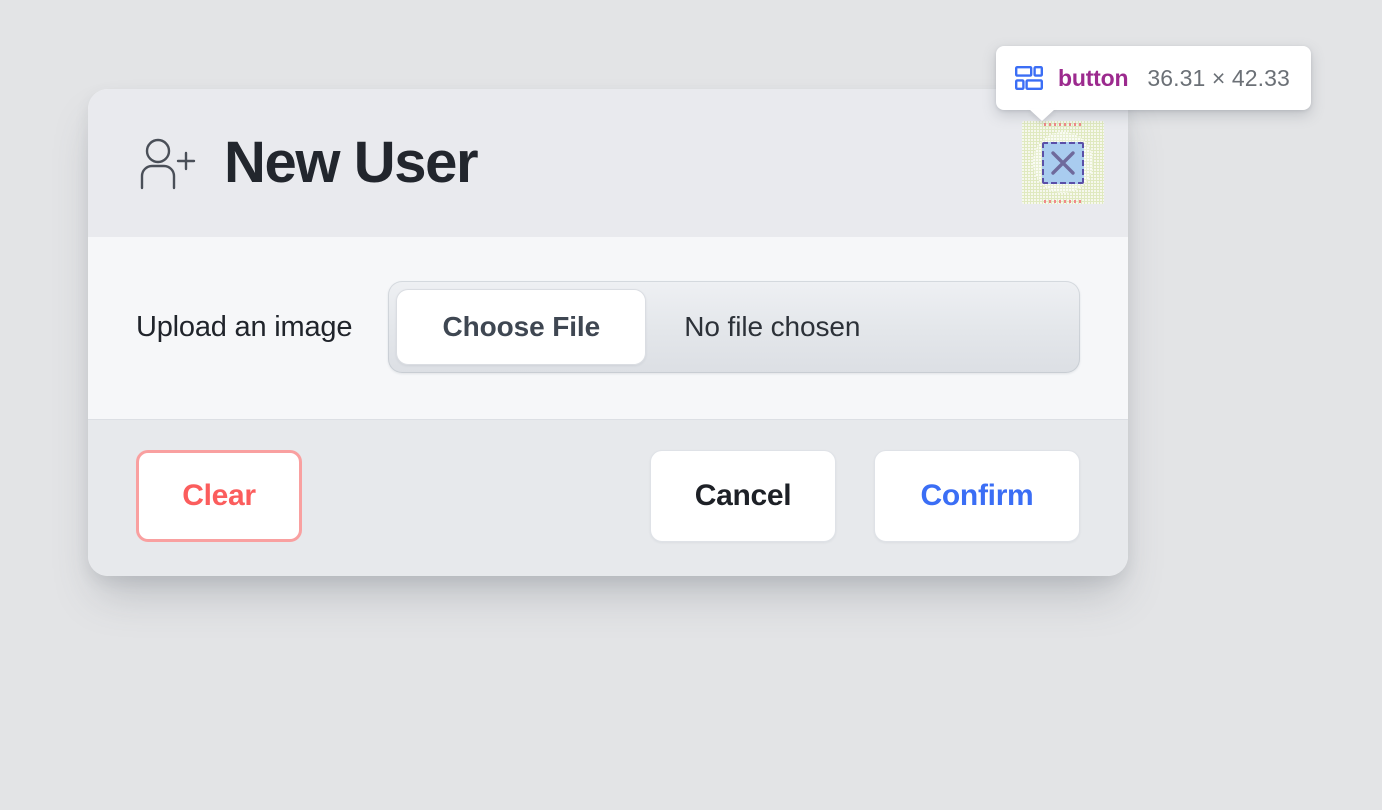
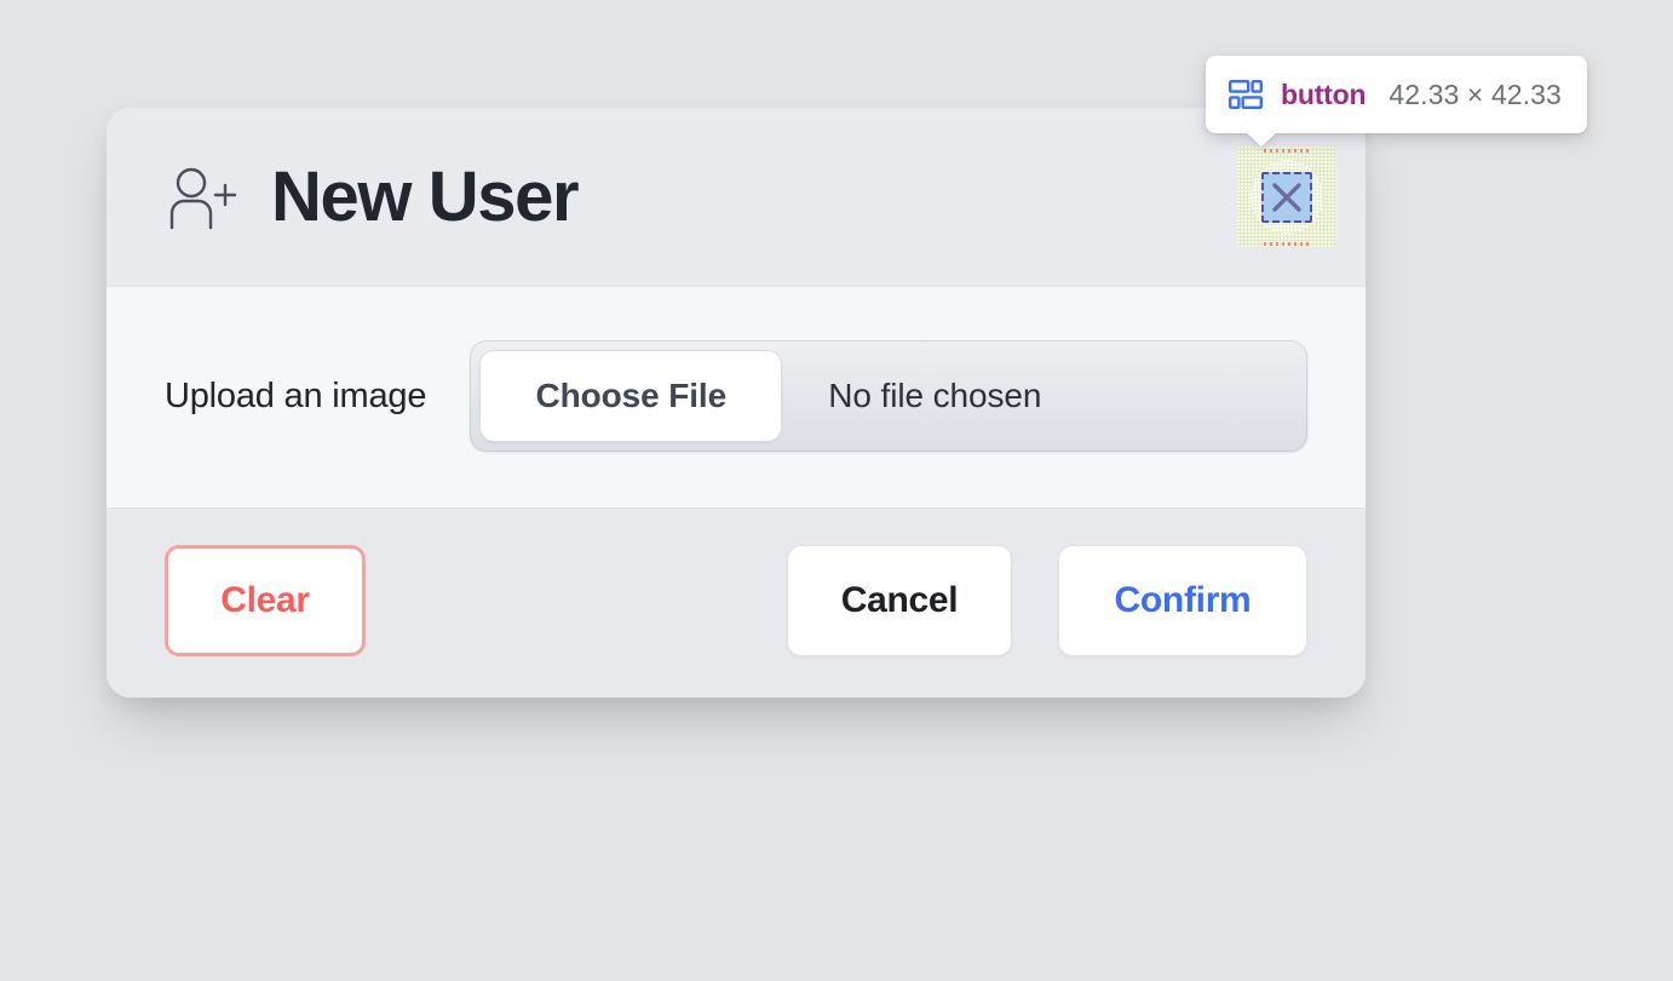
  New User
  Upload an image
  Choose File
  No file chosen
  Clear
  Cancel
  Confirm
  button
- 36.31 × 42.33
+ 42.33 × 42.33
